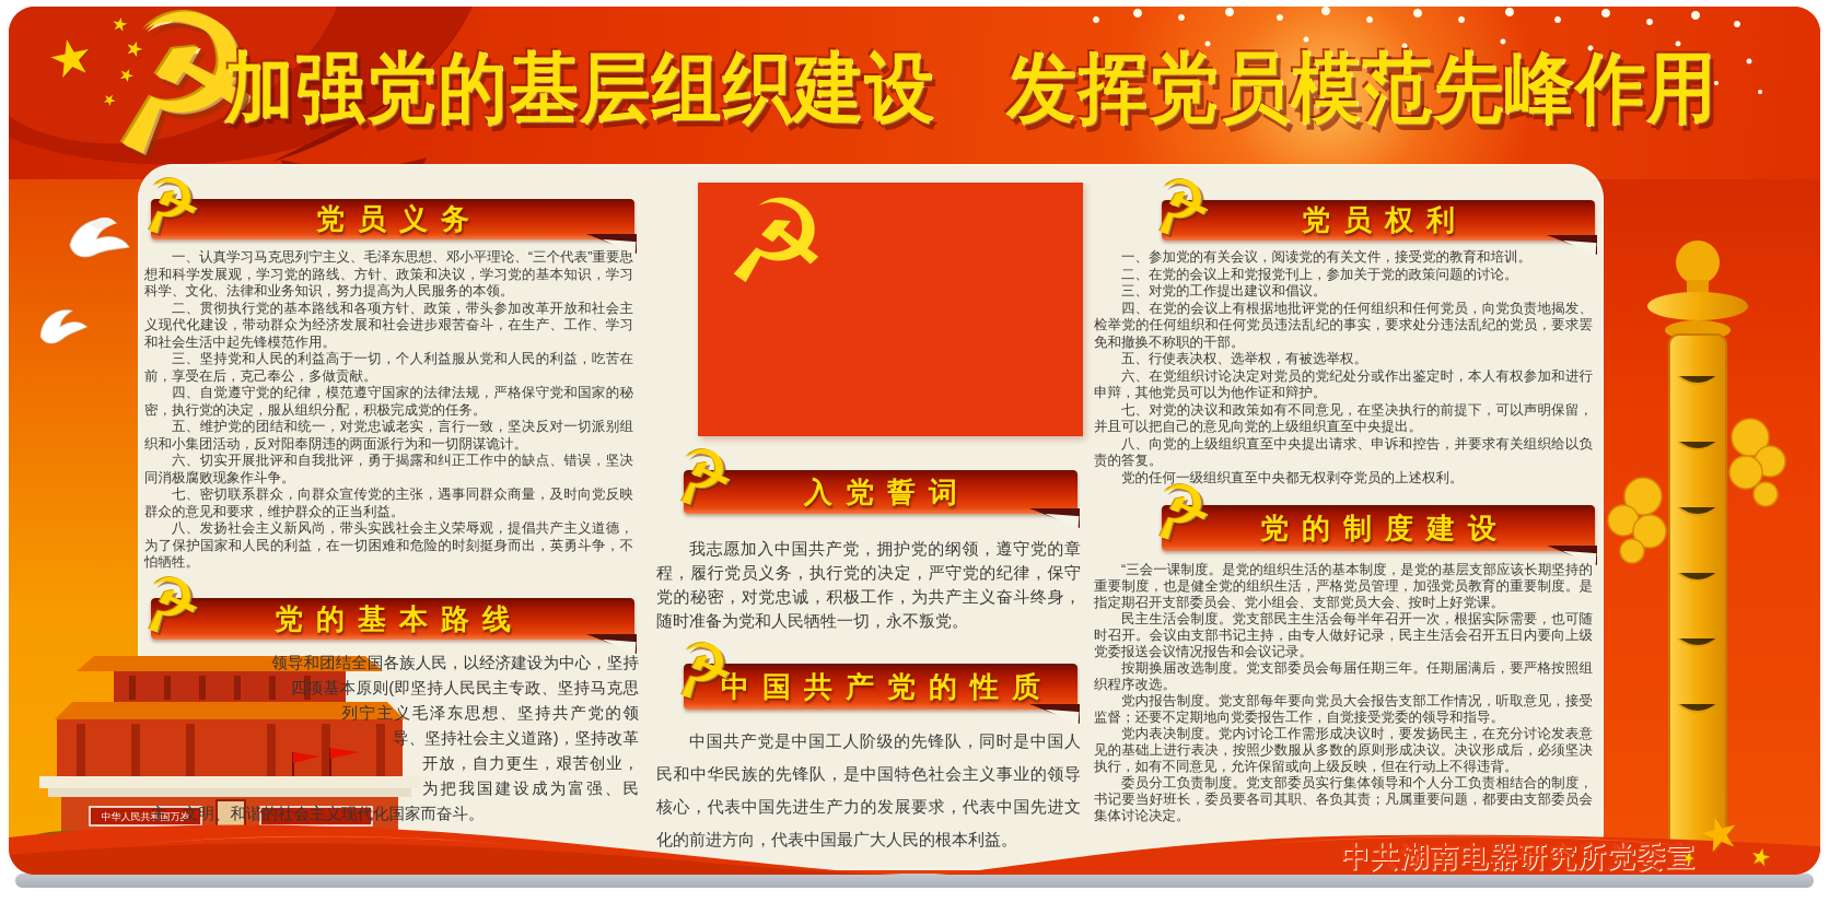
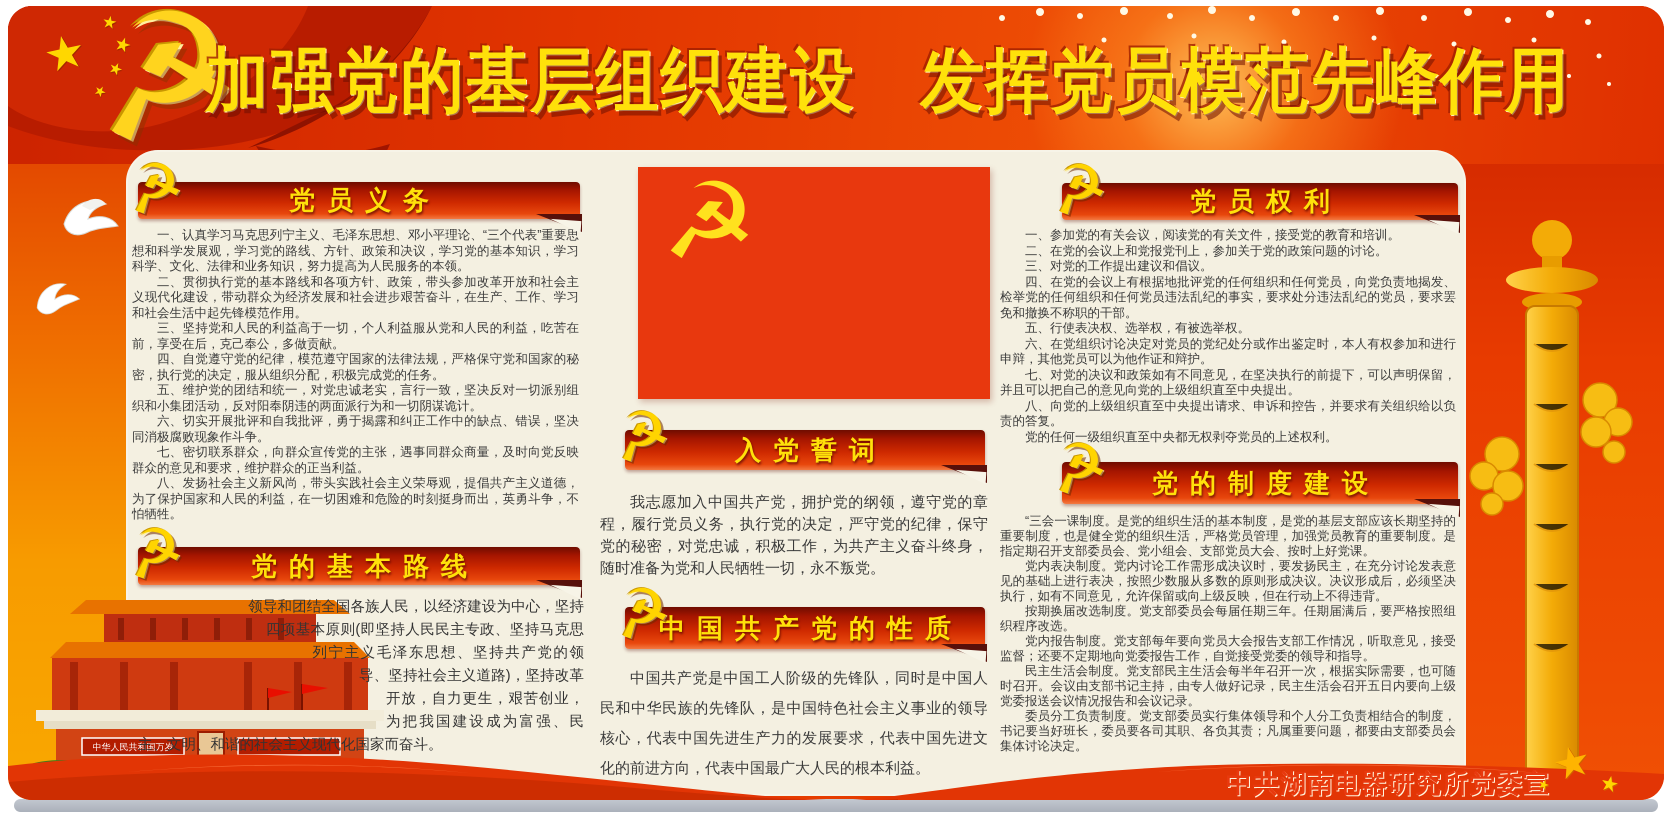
  加强党的基层组织建设 发挥党员模范先峰作用
  中华人民共和国万岁
  党员义务
  一、认真学习马克思列宁主义、毛泽东思想、邓小平理论、“三个代表”重要思想和科学发展观，学习党的路线、方针、政策和决议，学习党的基本知识，学习科学、文化、法律和业务知识，努力提高为人民服务的本领。
  二、贯彻执行党的基本路线和各项方针、政策，带头参加改革开放和社会主义现代化建设，带动群众为经济发展和社会进步艰苦奋斗，在生产、工作、学习和社会生活中起先锋模范作用。
  三、坚持党和人民的利益高于一切，个人利益服从党和人民的利益，吃苦在前，享受在后，克己奉公，多做贡献。
  四、自觉遵守党的纪律，模范遵守国家的法律法规，严格保守党和国家的秘密，执行党的决定，服从组织分配，积极完成党的任务。
  五、维护党的团结和统一，对党忠诚老实，言行一致，坚决反对一切派别组织和小集团活动，反对阳奉阴违的两面派行为和一切阴谋诡计。
  六、切实开展批评和自我批评，勇于揭露和纠正工作中的缺点、错误，坚决同消极腐败现象作斗争。
  七、密切联系群众，向群众宣传党的主张，遇事同群众商量，及时向党反映群众的意见和要求，维护群众的正当利益。
  八、发扬社会主义新风尚，带头实践社会主义荣辱观，提倡共产主义道德，为了保护国家和人民的利益，在一切困难和危险的时刻挺身而出，英勇斗争，不怕牺牲。
  党的基本路线
  领导和团结全国各族人民，以经济建设为中心，坚持四项基本原则(即坚持人民民主专政、坚持马克思列宁主义毛泽东思想、坚持共产党的领导、坚持社会主义道路)，坚持改革开放，自力更生，艰苦创业，为把我国建设成为富强、民主、文明、和谐的社会主义现代化国家而奋斗。
  ☭
  入党誓词
  我志愿加入中国共产党，拥护党的纲领，遵守党的章程，履行党员义务，执行党的决定，严守党的纪律，保守党的秘密，对党忠诚，积极工作，为共产主义奋斗终身，随时准备为党和人民牺牲一切，永不叛党。
  中国共产党的性质
  中国共产党是中国工人阶级的先锋队，同时是中国人民和中华民族的先锋队，是中国特色社会主义事业的领导核心，代表中国先进生产力的发展要求，代表中国先进文化的前进方向，代表中国最广大人民的根本利益。
  党员权利
  一、参加党的有关会议，阅读党的有关文件，接受党的教育和培训。
  二、在党的会议上和党报党刊上，参加关于党的政策问题的讨论。
  三、对党的工作提出建议和倡议。
  四、在党的会议上有根据地批评党的任何组织和任何党员，向党负责地揭发、检举党的任何组织和任何党员违法乱纪的事实，要求处分违法乱纪的党员，要求罢免和撤换不称职的干部。
  五、行使表决权、选举权，有被选举权。
  六、在党组织讨论决定对党员的党纪处分或作出鉴定时，本人有权参加和进行申辩，其他党员可以为他作证和辩护。
  七、对党的决议和政策如有不同意见，在坚决执行的前提下，可以声明保留，并且可以把自己的意见向党的上级组织直至中央提出。
  八、向党的上级组织直至中央提出请求、申诉和控告，并要求有关组织给以负责的答复。
  党的任何一级组织直至中央都无权剥夺党员的上述权利。
  党的制度建设
  “三会一课制度。是党的组织生活的基本制度，是党的基层支部应该长期坚持的重要制度，也是健全党的组织生活，严格党员管理，加强党员教育的重要制度。是指定期召开支部委员会、党小组会、支部党员大会、按时上好党课。
- 民主生活会制度。党支部民主生活会每半年召开一次，根据实际需要，也可随时召开。会议由支部书记主持，由专人做好记录，民主生活会召开五日内要向上级党委报送会议情况报告和会议记录。
+ 党内表决制度。党内讨论工作需形成决议时，要发扬民主，在充分讨论发表意见的基础上进行表决，按照少数服从多数的原则形成决议。决议形成后，必须坚决执行，如有不同意见，允许保留或向上级反映，但在行动上不得违背。
  按期换届改选制度。党支部委员会每届任期三年。任期届满后，要严格按照组织程序改选。
  党内报告制度。党支部每年要向党员大会报告支部工作情况，听取意见，接受监督；还要不定期地向党委报告工作，自觉接受党委的领导和指导。
- 党内表决制度。党内讨论工作需形成决议时，要发扬民主，在充分讨论发表意见的基础上进行表决，按照少数服从多数的原则形成决议。决议形成后，必须坚决执行，如有不同意见，允许保留或向上级反映，但在行动上不得违背。
+ 民主生活会制度。党支部民主生活会每半年召开一次，根据实际需要，也可随时召开。会议由支部书记主持，由专人做好记录，民主生活会召开五日内要向上级党委报送会议情况报告和会议记录。
  委员分工负责制度。党支部委员实行集体领导和个人分工负责相结合的制度，书记要当好班长，委员要各司其职、各负其责；凡属重要问题，都要由支部委员会集体讨论决定。
  中共湖南电器研究所党委宣
